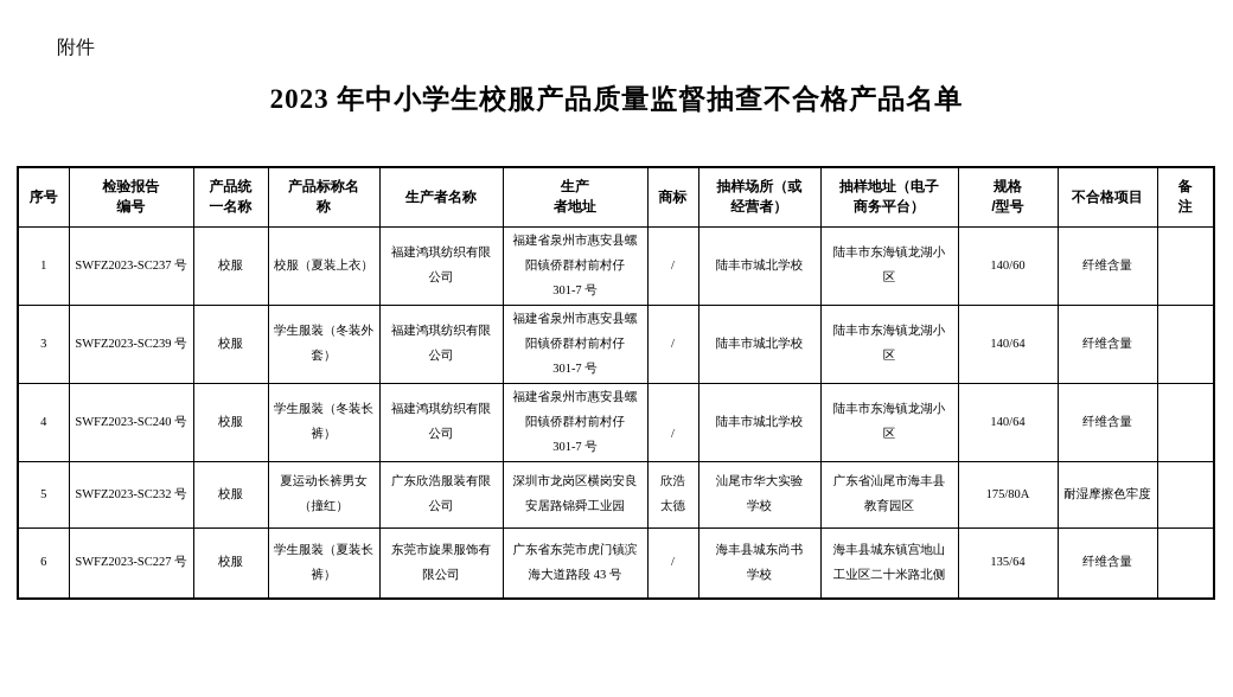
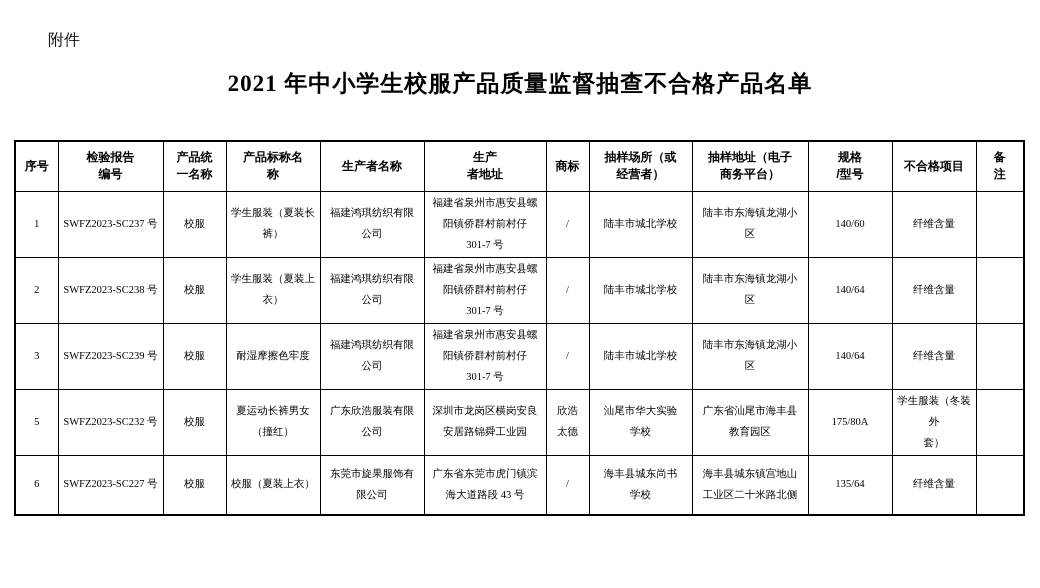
  附件
- 2023 年中小学生校服产品质量监督抽查不合格产品名单
+ 2021 年中小学生校服产品质量监督抽查不合格产品名单
  序号	检验报告 编号	产品统 一名称	产品标称名 称	生产者名称	生产 者地址	商标	抽样场所（或 经营者）	抽样地址（电子 商务平台）	规格 /型号	不合格项目	备 注
- 1	SWFZ2023-SC237 号	校服	校服（夏装上衣）	福建鸿琪纺织有限 公司	福建省泉州市惠安县螺 阳镇侨群村前村仔 301-7 号	/	陆丰市城北学校	陆丰市东海镇龙湖小 区	140/60	纤维含量
+ 1	SWFZ2023-SC237 号	校服	学生服装（夏装长 裤）	福建鸿琪纺织有限 公司	福建省泉州市惠安县螺 阳镇侨群村前村仔 301-7 号	/	陆丰市城北学校	陆丰市东海镇龙湖小 区	140/60	纤维含量
+ 2	SWFZ2023-SC238 号	校服	学生服装（夏装上 衣）	福建鸿琪纺织有限 公司	福建省泉州市惠安县螺 阳镇侨群村前村仔 301-7 号	/	陆丰市城北学校	陆丰市东海镇龙湖小 区	140/64	纤维含量
- 3	SWFZ2023-SC239 号	校服	学生服装（冬装外 套）	福建鸿琪纺织有限 公司	福建省泉州市惠安县螺 阳镇侨群村前村仔 301-7 号	/	陆丰市城北学校	陆丰市东海镇龙湖小 区	140/64	纤维含量
+ 3	SWFZ2023-SC239 号	校服	耐湿摩擦色牢度	福建鸿琪纺织有限 公司	福建省泉州市惠安县螺 阳镇侨群村前村仔 301-7 号	/	陆丰市城北学校	陆丰市东海镇龙湖小 区	140/64	纤维含量
- 4	SWFZ2023-SC240 号	校服	学生服装（冬装长 裤）	福建鸿琪纺织有限 公司	福建省泉州市惠安县螺 阳镇侨群村前村仔 301-7 号	/	陆丰市城北学校	陆丰市东海镇龙湖小 区	140/64	纤维含量
- 5	SWFZ2023-SC232 号	校服	夏运动长裤男女 （撞红）	广东欣浩服装有限 公司	深圳市龙岗区横岗安良 安居路锦舜工业园	欣浩 太德	汕尾市华大实验 学校	广东省汕尾市海丰县 教育园区	175/80A	耐湿摩擦色牢度
+ 5	SWFZ2023-SC232 号	校服	夏运动长裤男女 （撞红）	广东欣浩服装有限 公司	深圳市龙岗区横岗安良 安居路锦舜工业园	欣浩 太德	汕尾市华大实验 学校	广东省汕尾市海丰县 教育园区	175/80A	学生服装（冬装外 套）
- 6	SWFZ2023-SC227 号	校服	学生服装（夏装长 裤）	东莞市旋果服饰有 限公司	广东省东莞市虎门镇滨 海大道路段 43 号	/	海丰县城东尚书 学校	海丰县城东镇宫地山 工业区二十米路北侧	135/64	纤维含量
+ 6	SWFZ2023-SC227 号	校服	校服（夏装上衣）	东莞市旋果服饰有 限公司	广东省东莞市虎门镇滨 海大道路段 43 号	/	海丰县城东尚书 学校	海丰县城东镇宫地山 工业区二十米路北侧	135/64	纤维含量
